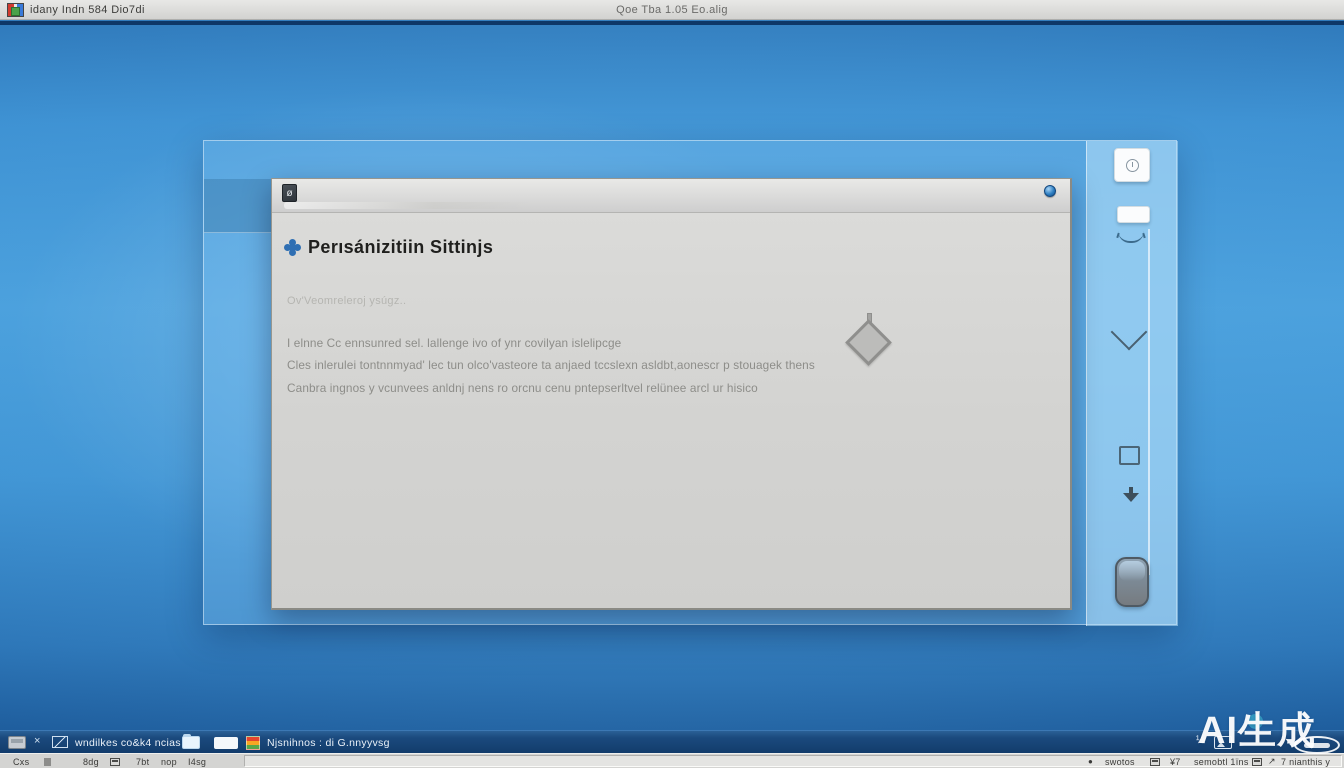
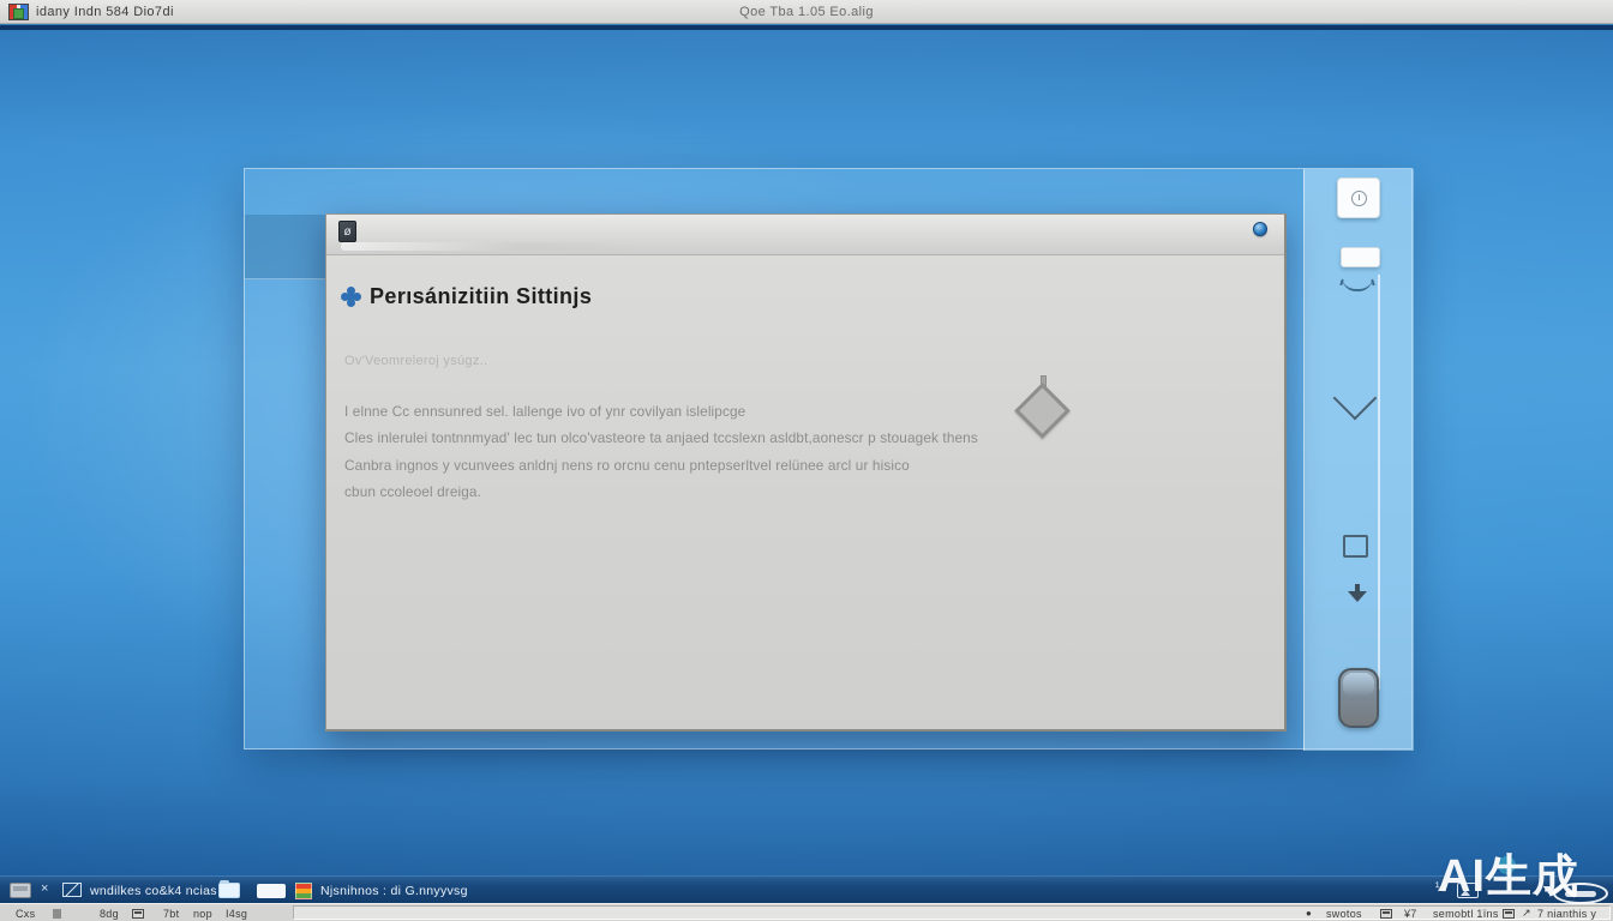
  idany Indn 584 Dio7di
  Qoe Tba 1.05 Eo.alig
  ø
  Perısánizitiin Sittinjs
  Ov'Veomreleroj ysúgz..
  I elnne Cc ennsunred sel. lallenge ivo of ynr covilyan islelipcge
  Cles inlerulei tontnnmyad' lec tun olco'vasteore ta anjaed tccslexn asldbt,aonescr p stouagek thens
  Canbra ingnos y vcunvees anldnj nens ro orcnu cenu pntepserltvel relünee arcl ur hisico
+ cbun ccoleoel dreiga.
  ×
  wndilkes co&k4 ncias
  Njsnihnos : di G.nnyyvsg
  ½
  Cxs
  8dg
  7bt
  nop
  I4sg
  ●
  swotos
  ¥7
  semobtl 1ïns
  ↗
  7 nianthis y
  AI生成
